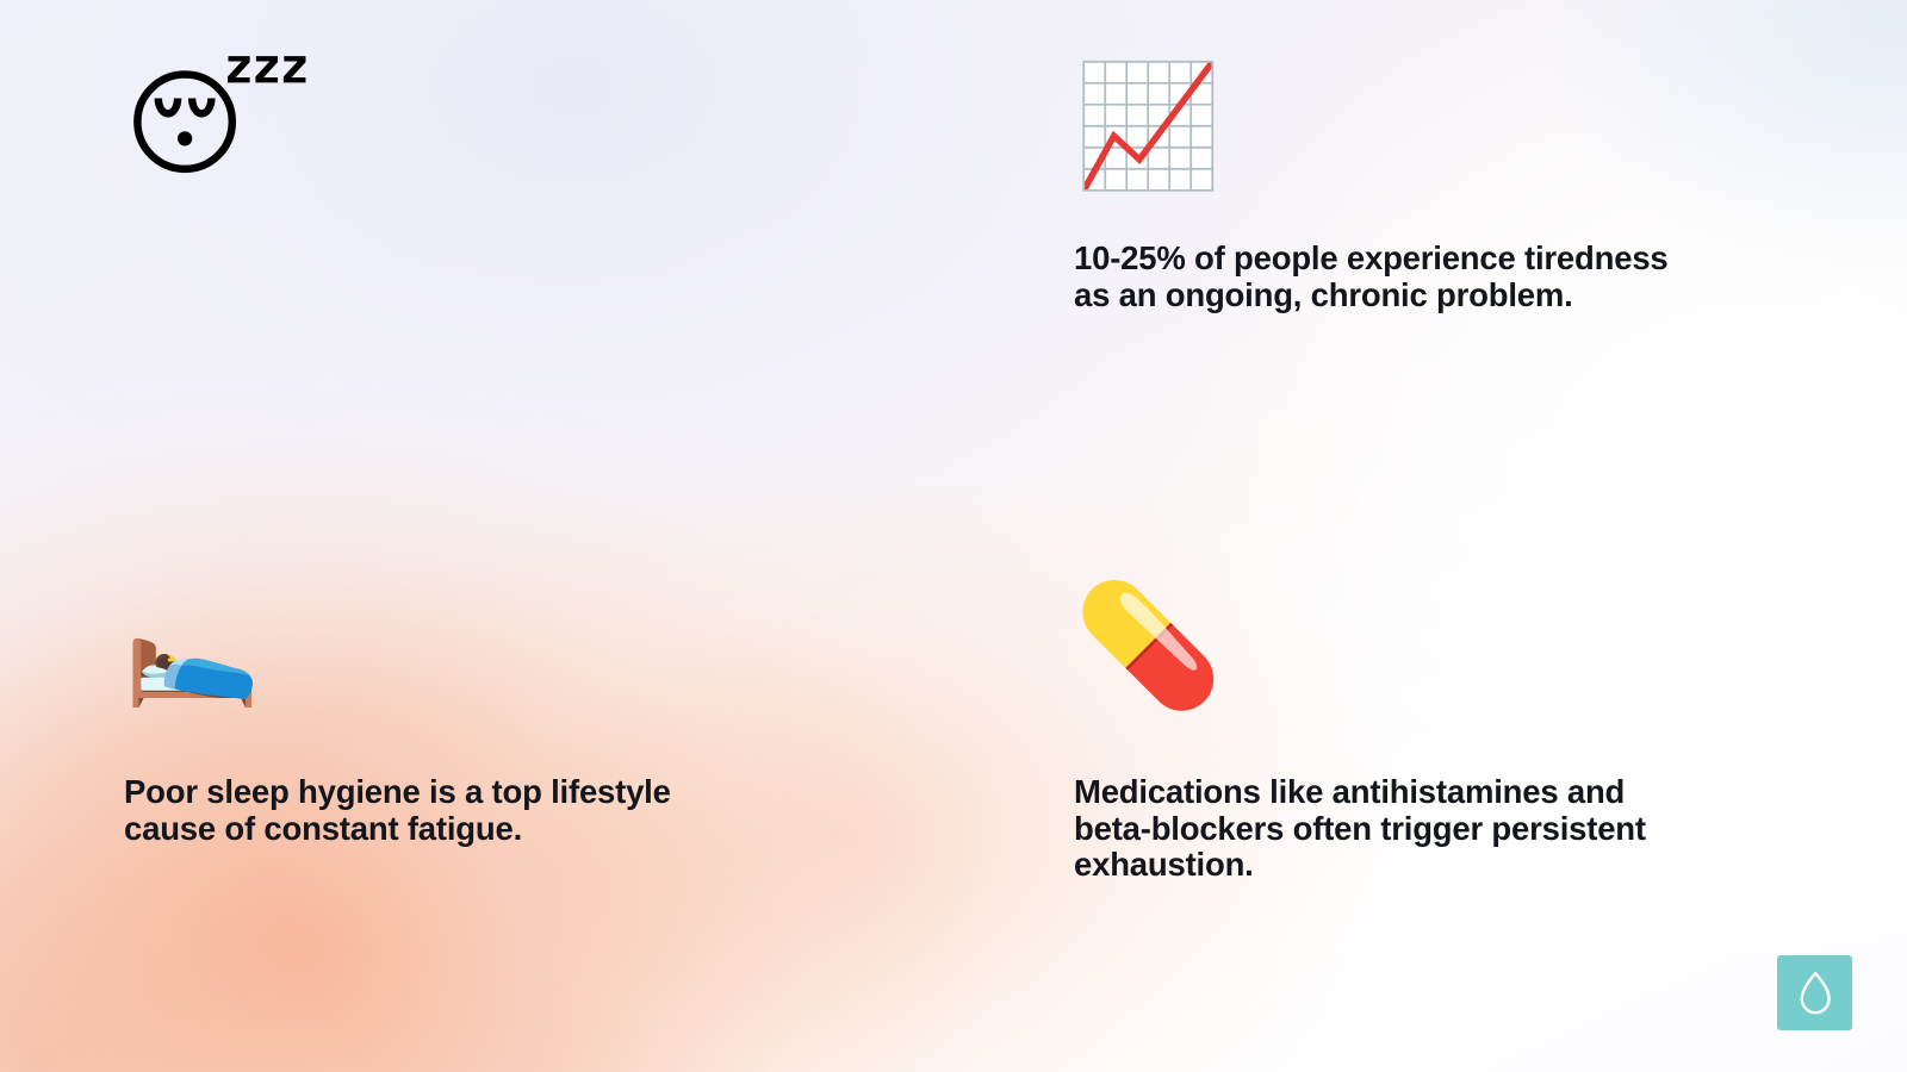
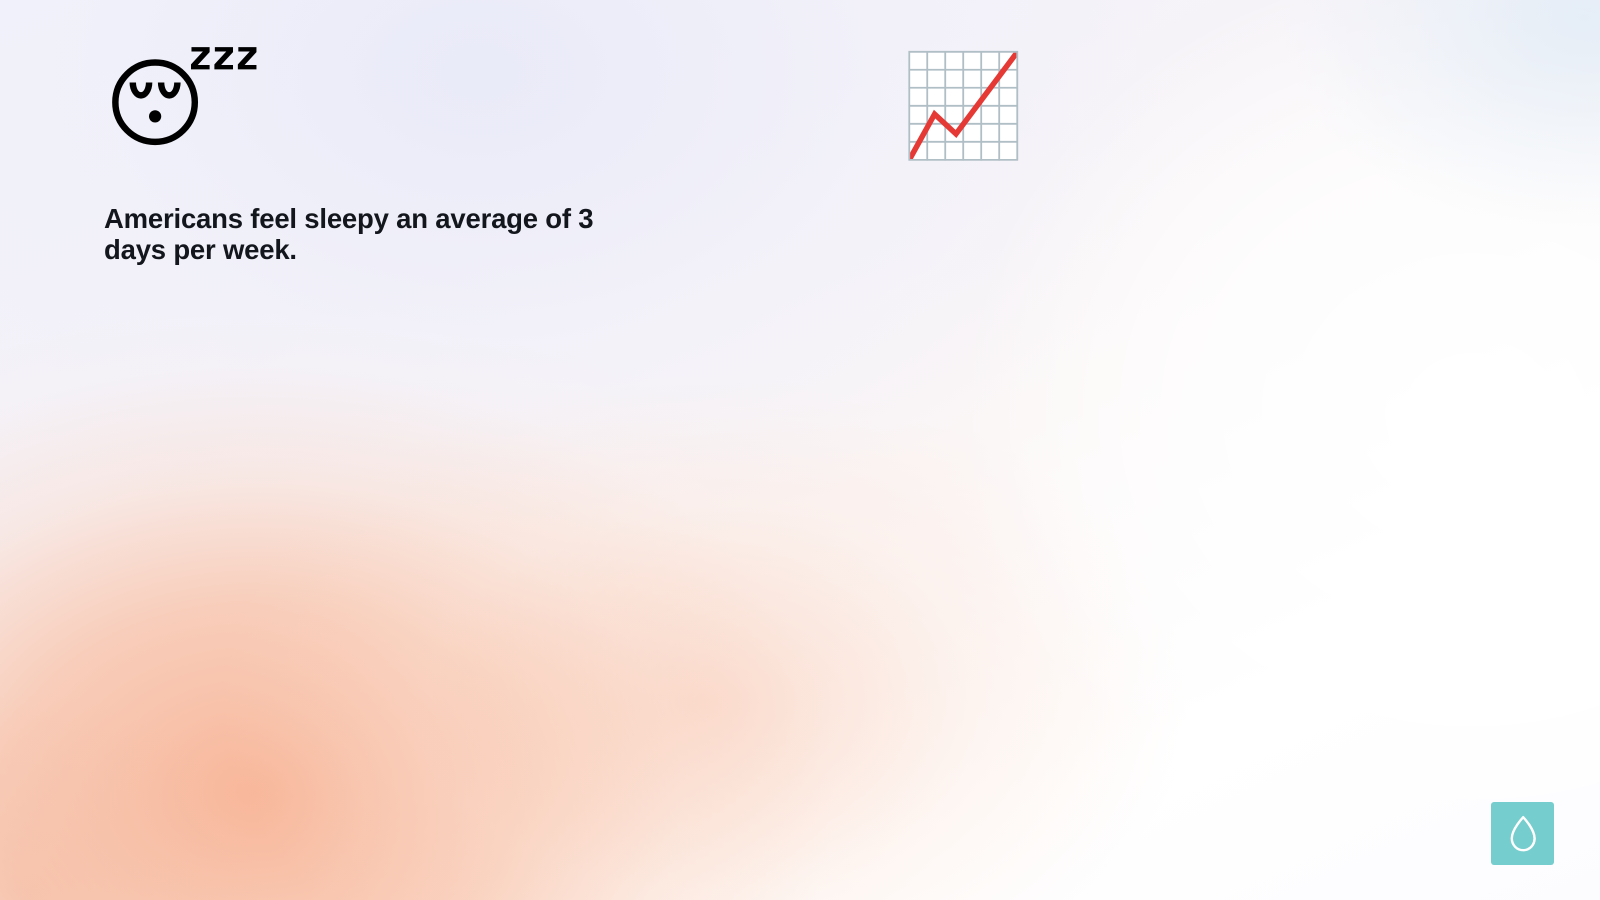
  😴
+ Americans feel sleepy an average of 3
+ days per week.
  📈
- 10-25% of people experience tiredness
- as an ongoing, chronic problem.
- 🛌
- Poor sleep hygiene is a top lifestyle
- cause of constant fatigue.
- 💊
- Medications like antihistamines and
- beta-blockers often trigger persistent
- exhaustion.
